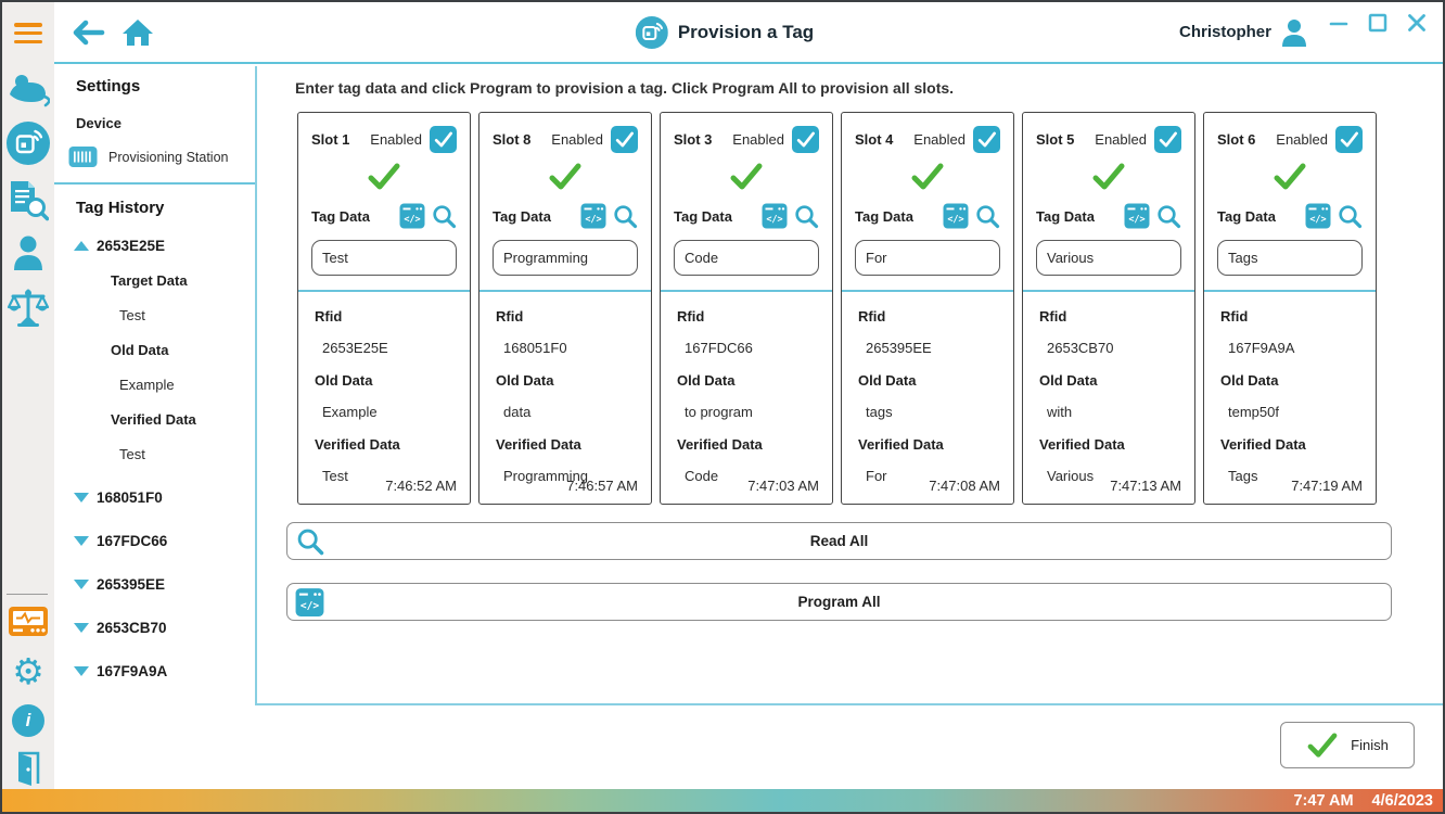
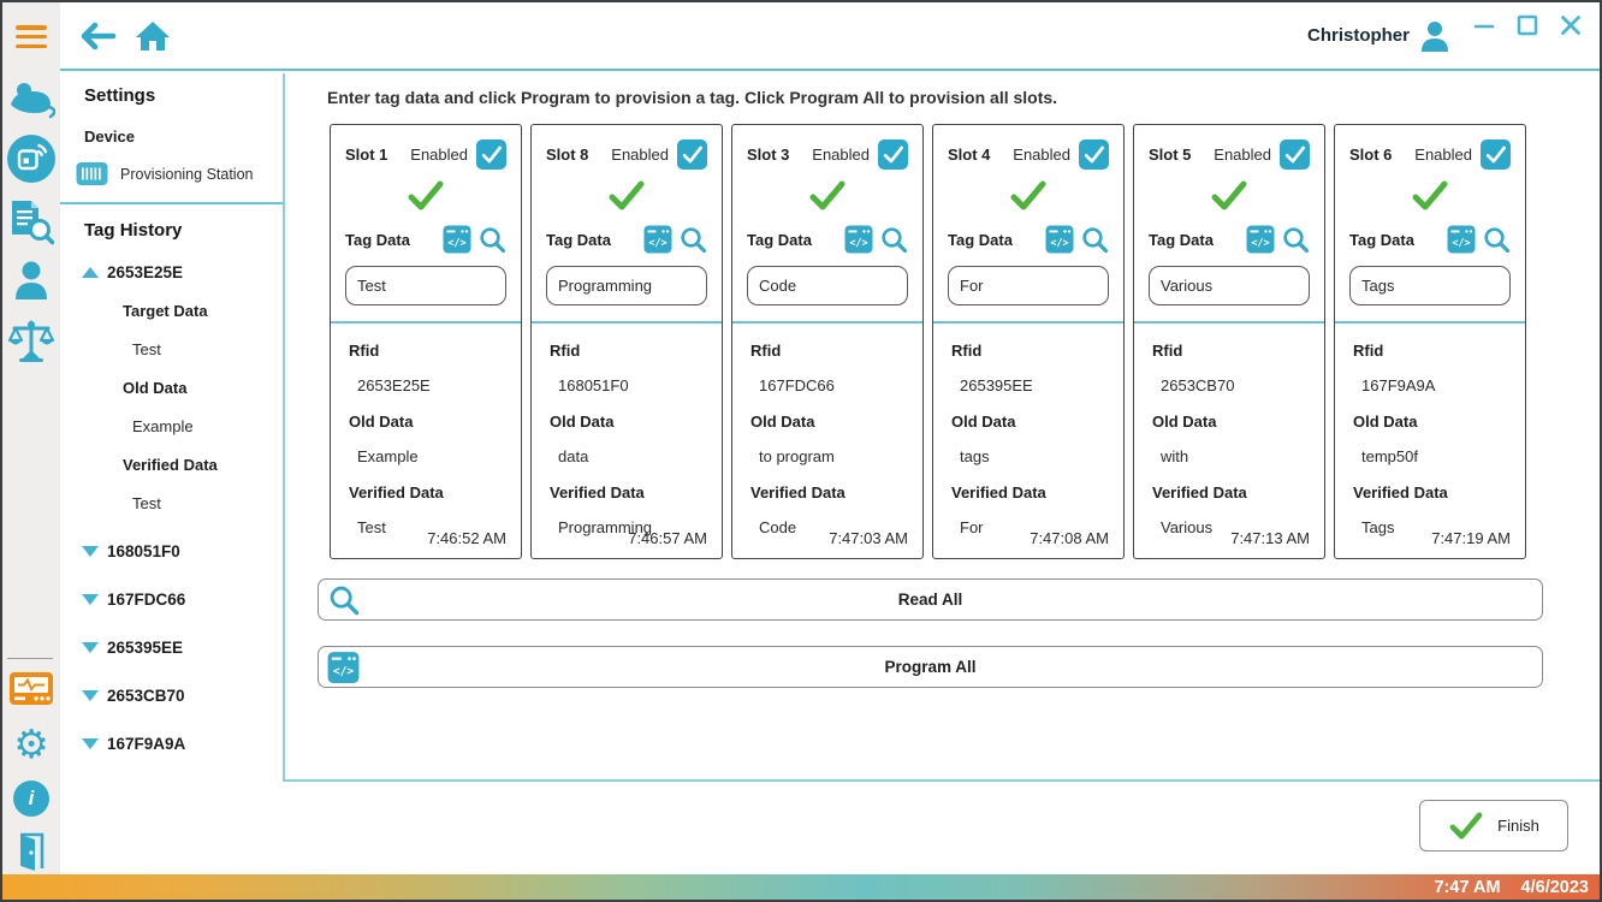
- Provision a Tag
  Christopher
  ⚙
  i
  Settings
  Device
  Provisioning Station
  Tag History
  2653E25E
  Target Data
  Test
  Old Data
  Example
  Verified Data
  Test
  168051F0
  167FDC66
  265395EE
  2653CB70
  167F9A9A
  Enter tag data and click Program to provision a tag. Click Program All to provision all slots.
  Slot 1
  Enabled
  Tag Data
  </>
  Test
  Rfid
  2653E25E
  Old Data
  Example
  Verified Data
  Test
  7:46:52 AM
  Slot 8
  Enabled
  Tag Data
  </>
  Programming
  Rfid
  168051F0
  Old Data
  data
  Verified Data
  Programming
  7:46:57 AM
  Slot 3
  Enabled
  Tag Data
  </>
  Code
  Rfid
  167FDC66
  Old Data
  to program
  Verified Data
  Code
  7:47:03 AM
  Slot 4
  Enabled
  Tag Data
  </>
  For
  Rfid
  265395EE
  Old Data
  tags
  Verified Data
  For
  7:47:08 AM
  Slot 5
  Enabled
  Tag Data
  </>
  Various
  Rfid
  2653CB70
  Old Data
  with
  Verified Data
  Various
  7:47:13 AM
  Slot 6
  Enabled
  Tag Data
  </>
  Tags
  Rfid
  167F9A9A
  Old Data
  temp50f
  Verified Data
  Tags
  7:47:19 AM
  Read All
  </>
  Program All
  Finish
  7:47 AM
  4/6/2023
